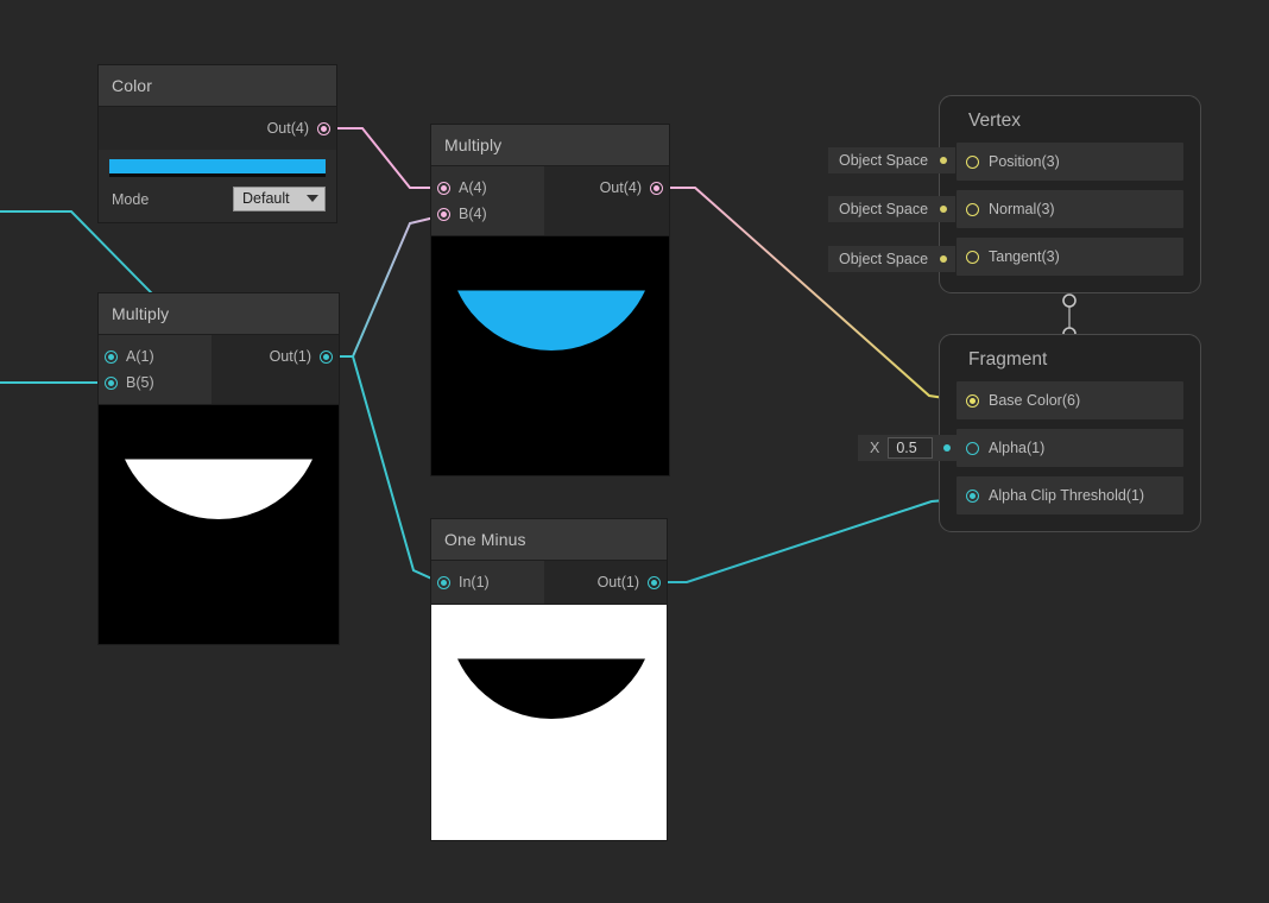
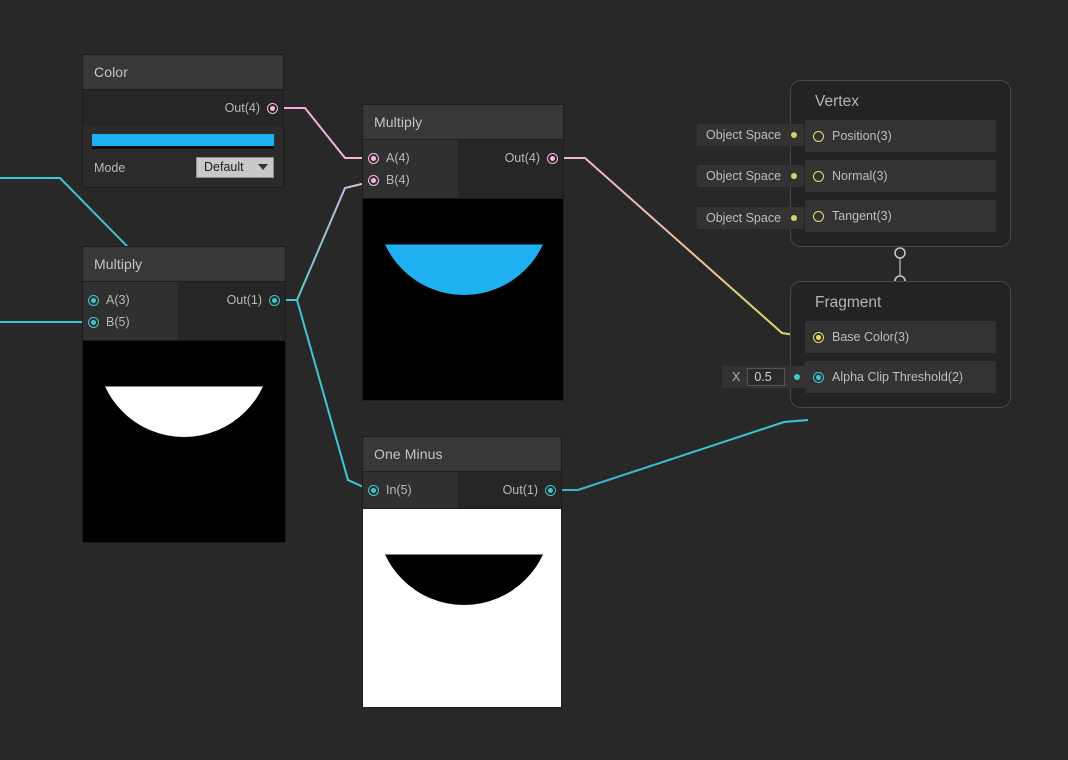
  Color
  Out(4)
  Mode
  Default
  Multiply
- A(1)
+ A(3)
  B(5)
  Out(1)
  Multiply
  A(4)
  B(4)
  Out(4)
  One Minus
- In(1)
+ In(5)
  Out(1)
  Vertex
  Position(3)
  Normal(3)
  Tangent(3)
  Object Space
  Object Space
  Object Space
  Fragment
- Base Color(6)
+ Base Color(3)
- Alpha(1)
- Alpha Clip Threshold(1)
+ Alpha Clip Threshold(2)
  X
  0.5
